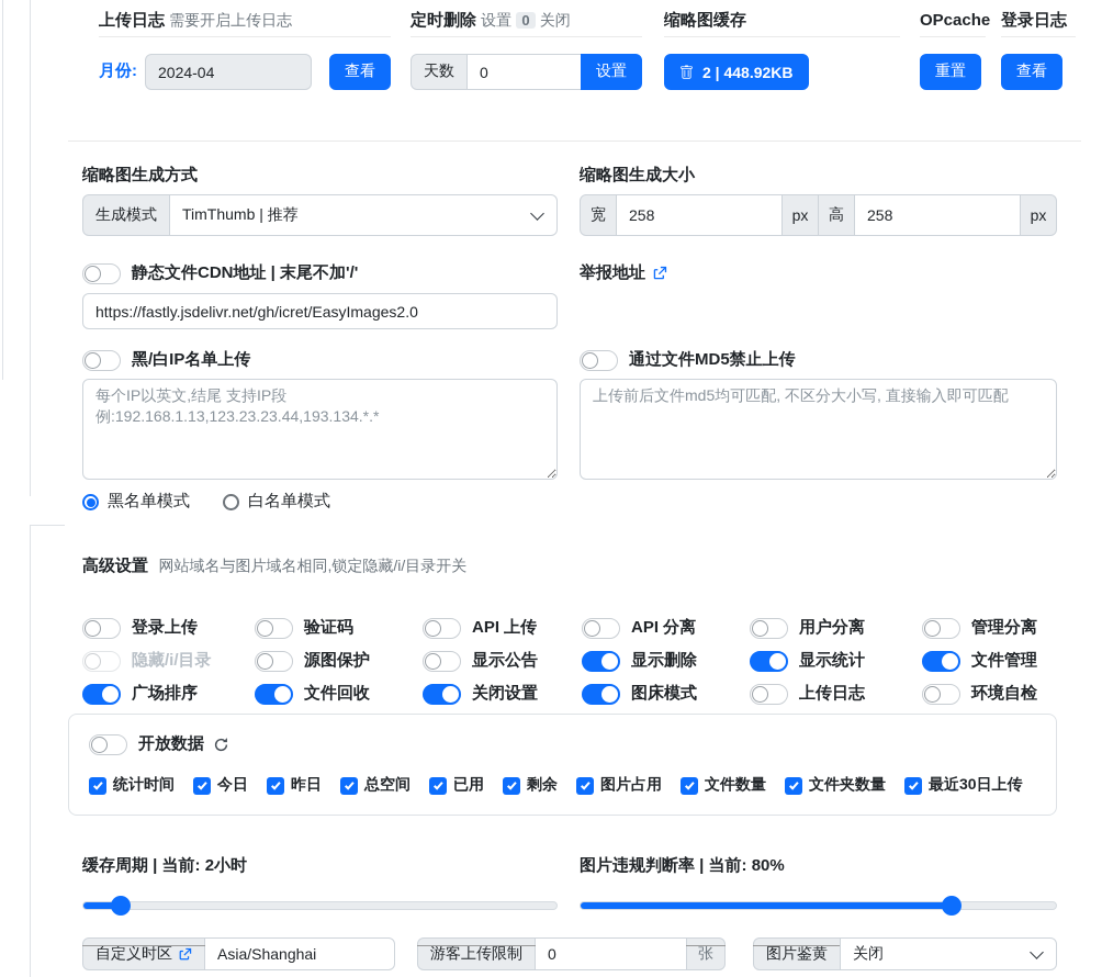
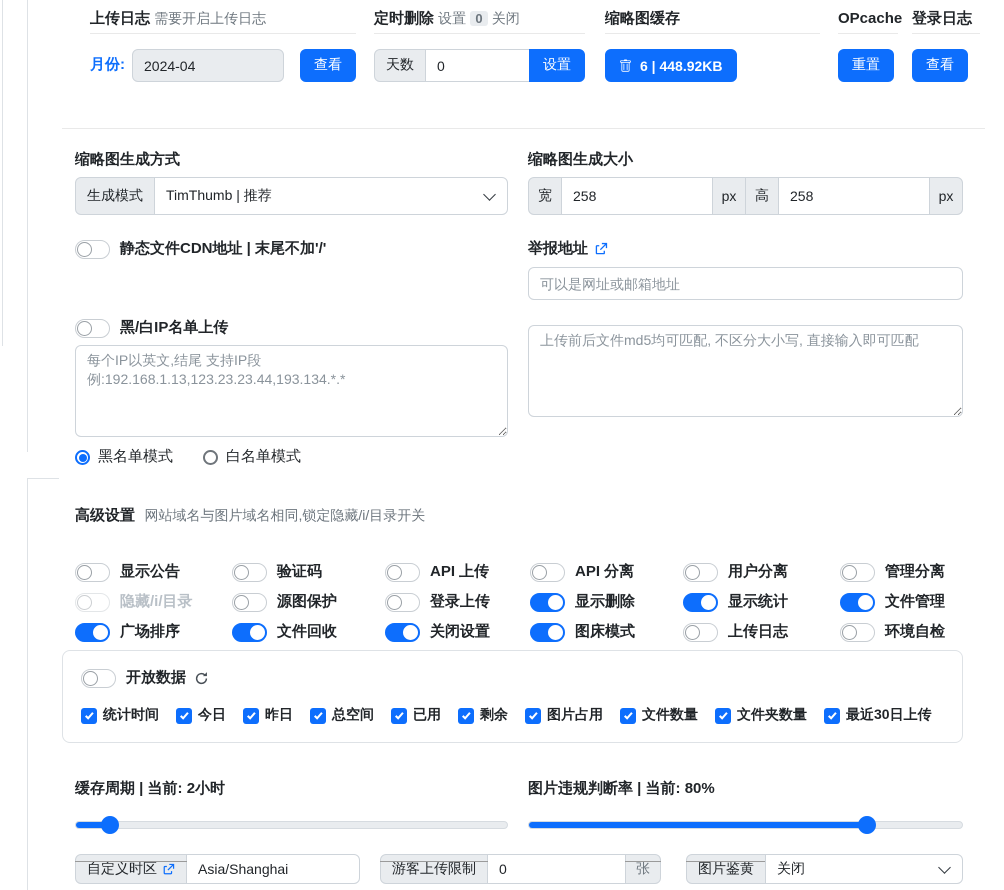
  上传日志 需要开启上传日志
  月份:
  2024-04
  查看
  定时删除 设置 0 关闭
  天数
  0
  设置
  缩略图缓存
- 2 | 448.92KB
+ 6 | 448.92KB
  OPcache
  重置
  登录日志
  查看
  缩略图生成方式
  生成模式
  TimThumb | 推荐
  缩略图生成大小
  宽
  258
  px
  高
  258
  px
  静态文件CDN地址 | 末尾不加'/'
- https://fastly.jsdelivr.net/gh/icret/EasyImages2.0
  举报地址
+ 可以是网址或邮箱地址
  黑/白IP名单上传
  黑名单模式
  白名单模式
- 通过文件MD5禁止上传
  上传前后文件md5均可匹配, 不区分大小写, 直接输入即可匹配
  高级设置 网站域名与图片域名相同,锁定隐藏/i/目录开关
- 登录上传
+ 显示公告
  验证码
  API 上传
  API 分离
  用户分离
  管理分离
  隐藏/i/目录
  源图保护
- 显示公告
+ 登录上传
  显示删除
  显示统计
  文件管理
  广场排序
  文件回收
  关闭设置
  图床模式
  上传日志
  环境自检
  开放数据
  统计时间
  今日
  昨日
  总空间
  已用
  剩余
  图片占用
  文件数量
  文件夹数量
  最近30日上传
  缓存周期 | 当前: 2小时
  图片违规判断率 | 当前: 80%
  自定义时区
  Asia/Shanghai
  游客上传限制
  0
  张
  图片鉴黄
  关闭
